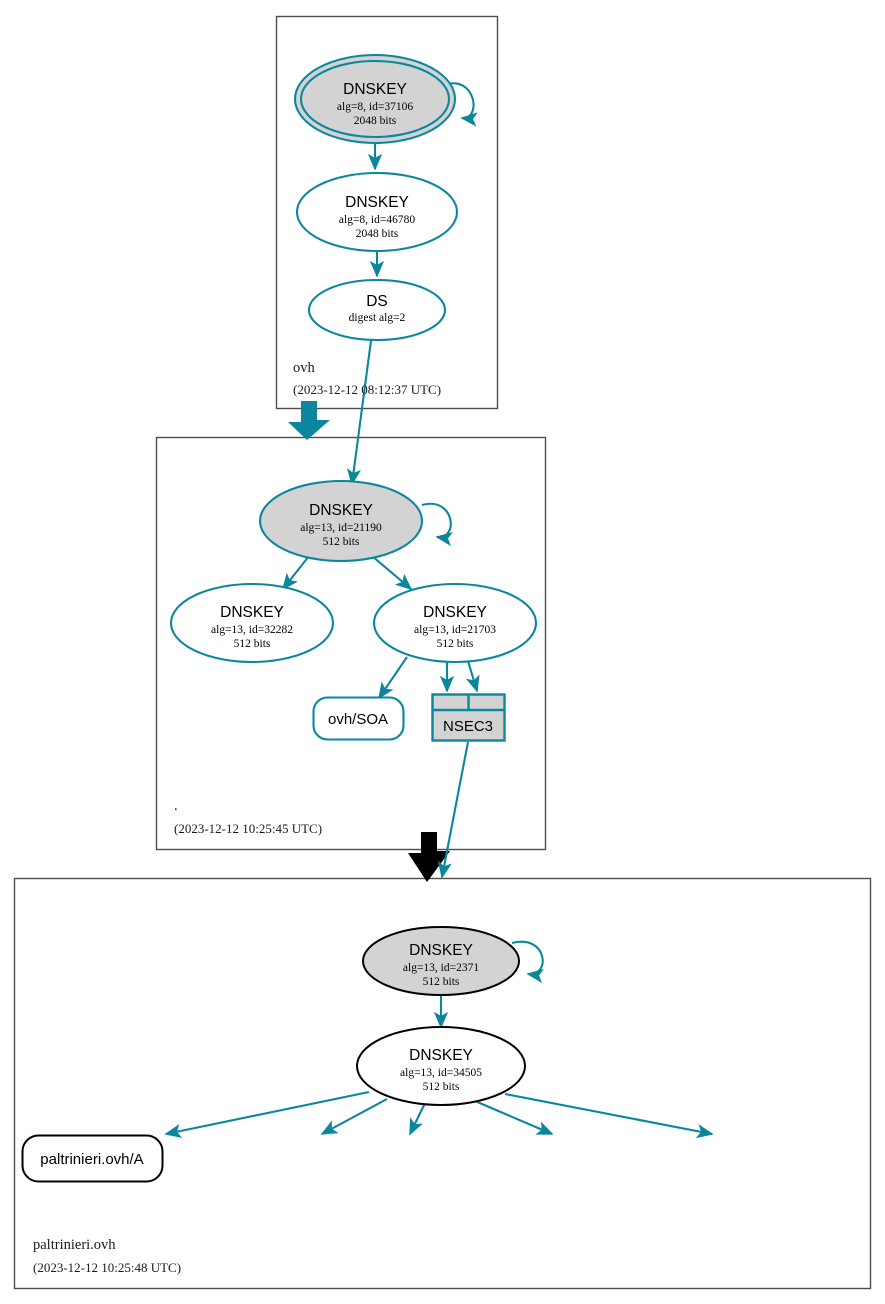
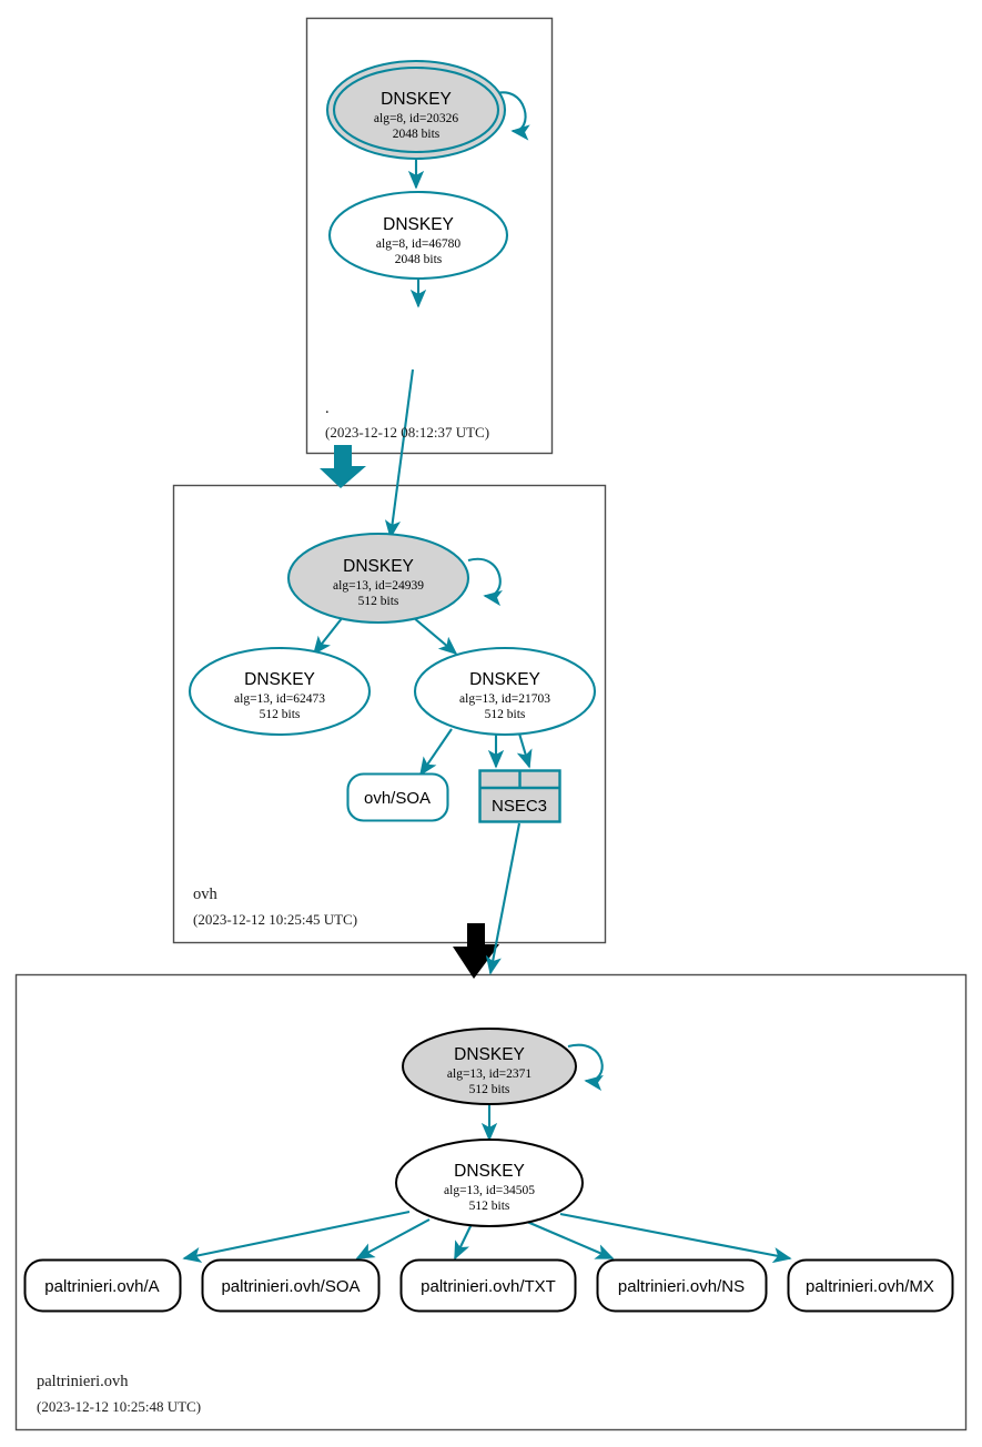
  DNSKEY
- alg=8, id=37106
+ alg=8, id=20326
  2048 bits
  DNSKEY
  alg=8, id=46780
  2048 bits
- DS
- digest alg=2
  DNSKEY
- alg=13, id=21190
+ alg=13, id=24939
  512 bits
  DNSKEY
- alg=13, id=32282
+ alg=13, id=62473
  512 bits
  DNSKEY
  alg=13, id=21703
  512 bits
  ovh/SOA
  NSEC3
  DNSKEY
  alg=13, id=2371
  512 bits
  DNSKEY
  alg=13, id=34505
  512 bits
  paltrinieri.ovh/A
+ paltrinieri.ovh/SOA
+ paltrinieri.ovh/TXT
+ paltrinieri.ovh/NS
+ paltrinieri.ovh/MX
- ovh
+ .
  (2023-12-12 08:12:37 UTC)
- .
+ ovh
  (2023-12-12 10:25:45 UTC)
  paltrinieri.ovh
  (2023-12-12 10:25:48 UTC)
